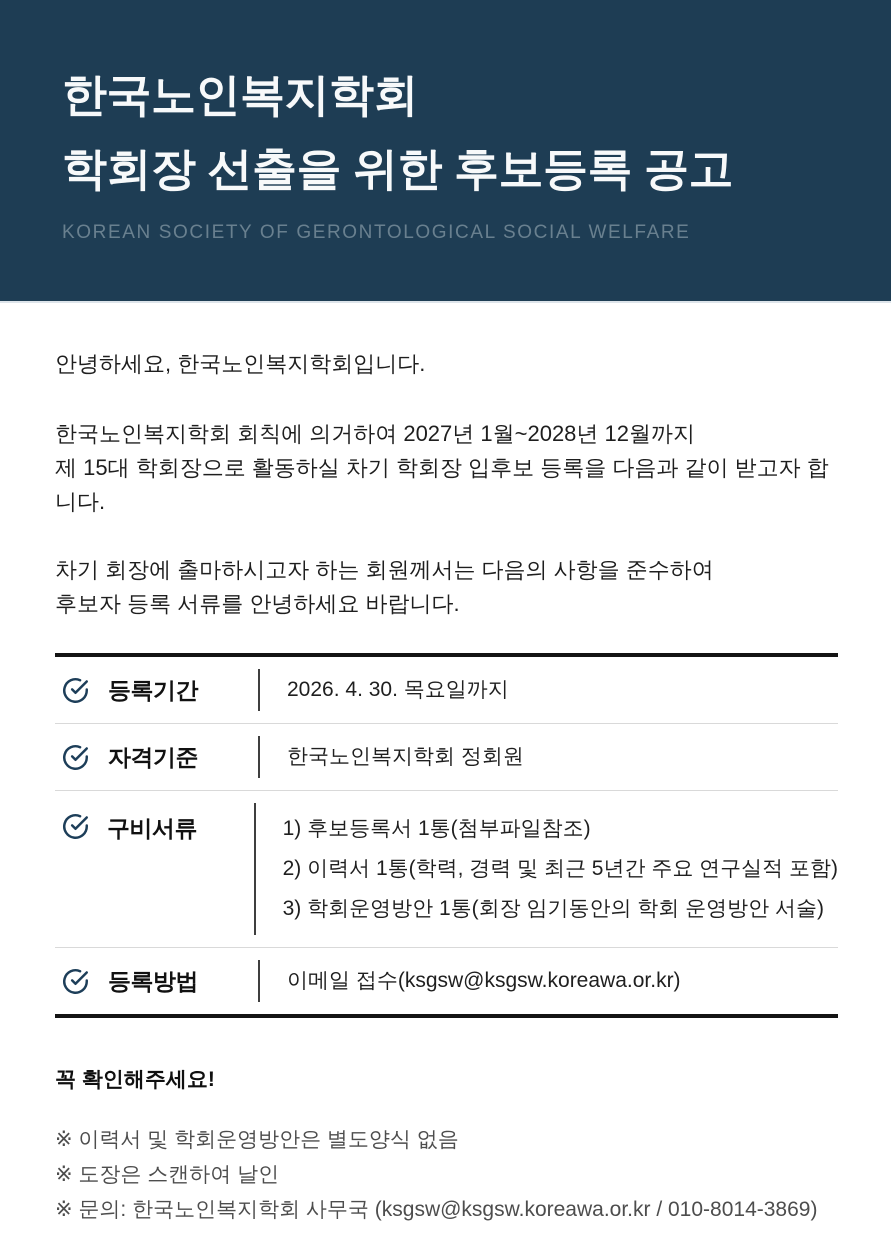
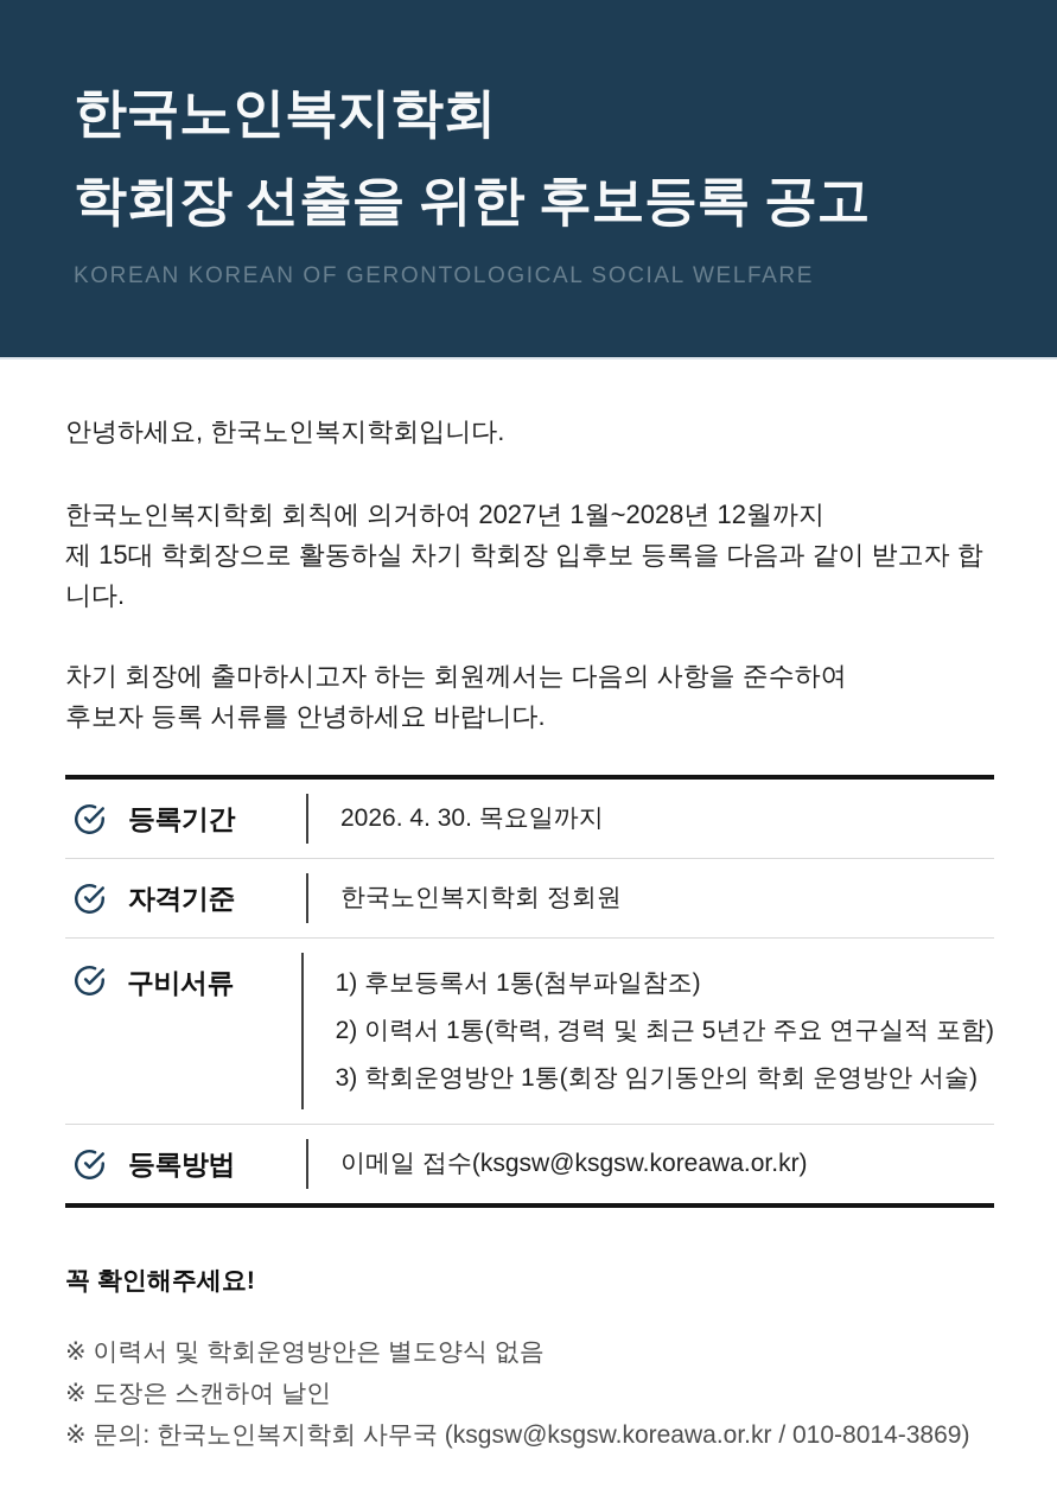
  한국노인복지학회
  학회장 선출을 위한 후보등록 공고
- KOREAN SOCIETY OF GERONTOLOGICAL SOCIAL WELFARE
+ KOREAN KOREAN OF GERONTOLOGICAL SOCIAL WELFARE
  안녕하세요, 한국노인복지학회입니다.
  한국노인복지학회 회칙에 의거하여 2027년 1월~2028년 12월까지
  제 15대 학회장으로 활동하실 차기 학회장 입후보 등록을 다음과 같이 받고자 합니다.
  차기 회장에 출마하시고자 하는 회원께서는 다음의 사항을 준수하여
  후보자 등록 서류를 안녕하세요 바랍니다.
  등록기간
  2026. 4. 30. 목요일까지
  자격기준
  한국노인복지학회 정회원
  구비서류
  1) 후보등록서 1통(첨부파일참조)
  2) 이력서 1통(학력, 경력 및 최근 5년간 주요 연구실적 포함)
  3) 학회운영방안 1통(회장 임기동안의 학회 운영방안 서술)
  등록방법
  이메일 접수(ksgsw@ksgsw.koreawa.or.kr)
  꼭 확인해주세요!
  ※ 이력서 및 학회운영방안은 별도양식 없음
  ※ 도장은 스캔하여 날인
  ※ 문의: 한국노인복지학회 사무국 (ksgsw@ksgsw.koreawa.or.kr / 010-8014-3869)
